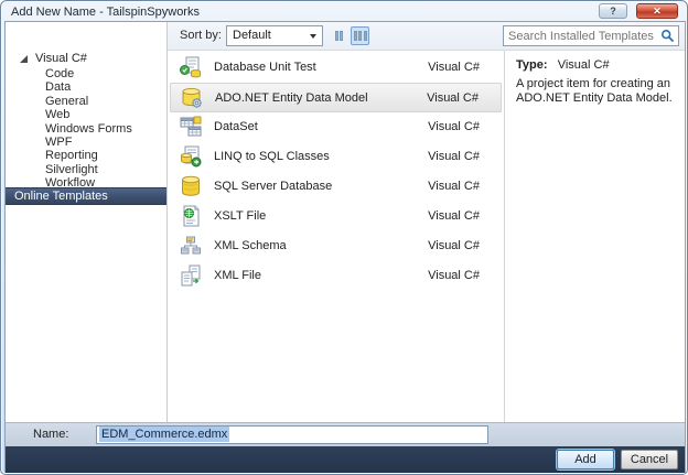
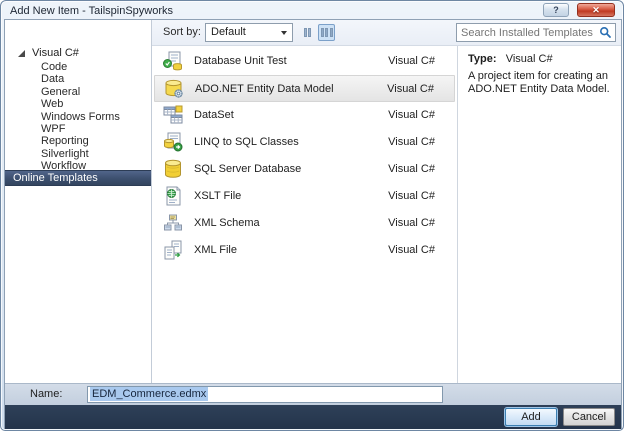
- Add New Name - TailspinSpyworks
+ Add New Item - TailspinSpyworks
  ?
  ✕
  Visual C#
  Code
  Data
  General
  Web
  Windows Forms
  WPF
  Reporting
  Silverlight
  Workflow
  Online Templates
  Sort by:
  Default
  Search Installed Templates
  Database Unit Test
  Visual C#
  ADO.NET Entity Data Model
  Visual C#
  DataSet
  Visual C#
  LINQ to SQL Classes
  Visual C#
  SQL Server Database
  Visual C#
  XSLT File
  Visual C#
  XML Schema
  Visual C#
  XML File
  Visual C#
  Type: Visual C#
  A project item for creating an ADO.NET Entity Data Model.
  Name:
  EDM_Commerce.edmx
  Add
  Cancel
